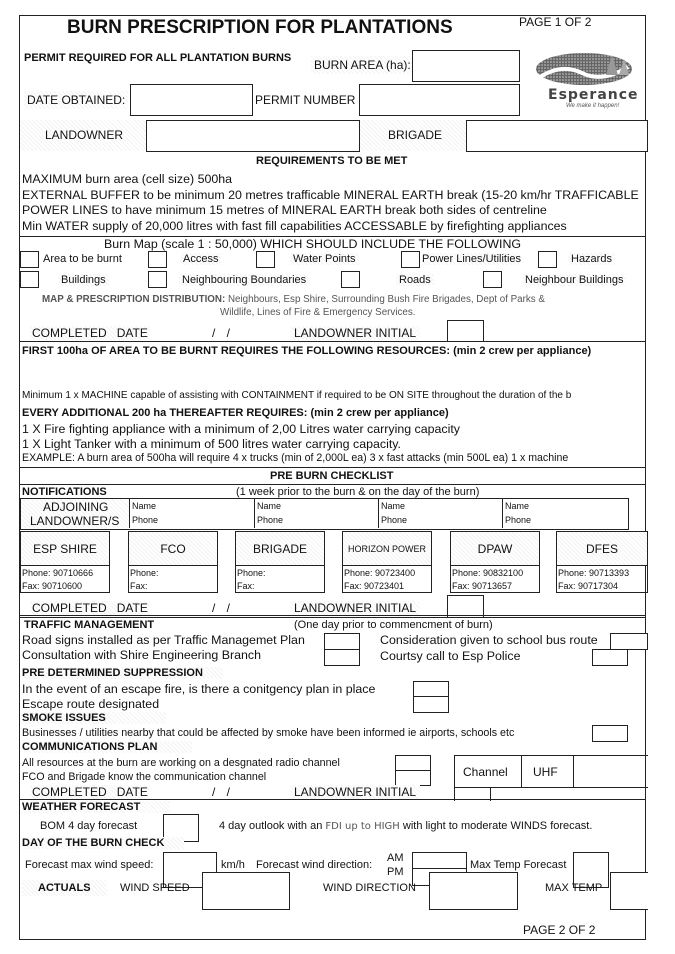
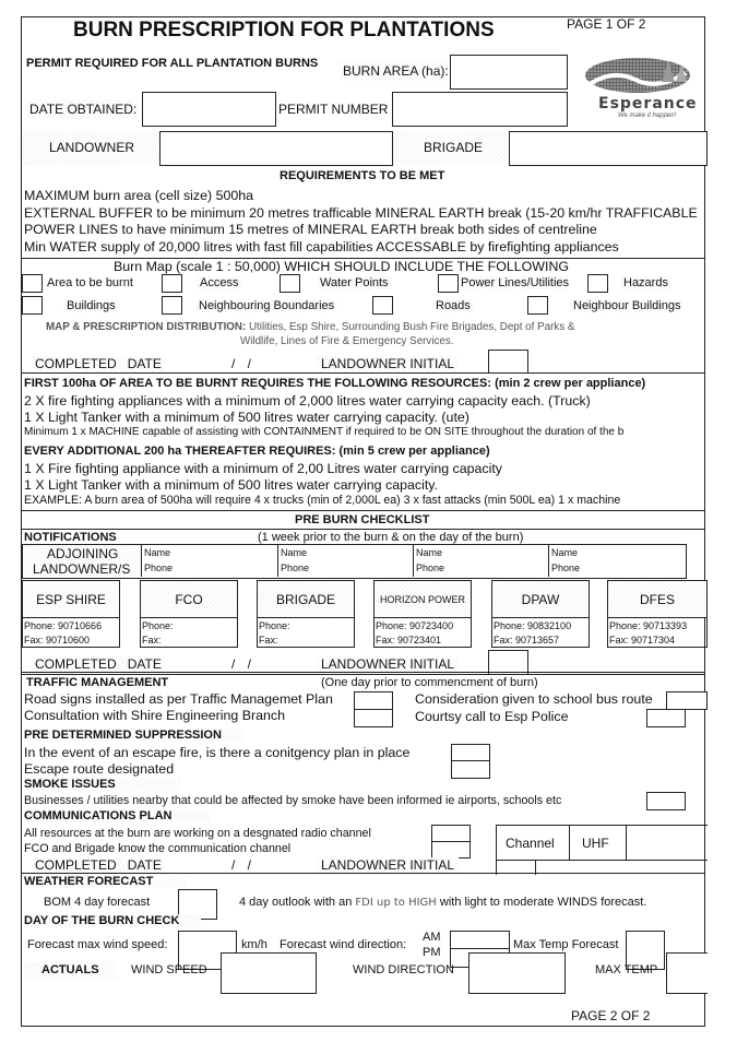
  BURN PRESCRIPTION FOR PLANTATIONS
  PAGE 1 OF 2
  PERMIT REQUIRED FOR ALL PLANTATION BURNS
  BURN AREA (ha):
  Esperance
  DATE OBTAINED:
  PERMIT NUMBER
  LANDOWNER
  BRIGADE
  REQUIREMENTS TO BE MET
  MAXIMUM burn area (cell size) 500ha
  EXTERNAL BUFFER to be minimum 20 metres trafficable MINERAL EARTH break (15-20 km/hr TRAFFICABLE
  POWER LINES to have minimum 15 metres of MINERAL EARTH break both sides of centreline
  Min WATER supply of 20,000 litres with fast fill capabilities ACCESSABLE by firefighting appliances
  Burn Map (scale 1 : 50,000) WHICH SHOULD INCLUDE THE FOLLOWING
  Area to be burnt
  Access
  Water Points
  Power Lines/Utilities
  Hazards
  Buildings
  Neighbouring Boundaries
  Roads
  Neighbour Buildings
- MAP & PRESCRIPTION DISTRIBUTION: Neighbours, Esp Shire, Surrounding Bush Fire Brigades, Dept of Parks &
+ MAP & PRESCRIPTION DISTRIBUTION: Utilities, Esp Shire, Surrounding Bush Fire Brigades, Dept of Parks &
  Wildlife, Lines of Fire & Emergency Services.
  COMPLETED DATE
  / /
  LANDOWNER INITIAL
  FIRST 100ha OF AREA TO BE BURNT REQUIRES THE FOLLOWING RESOURCES: (min 2 crew per appliance)
+ 2 X fire fighting appliances with a minimum of 2,000 litres water carrying capacity each. (Truck)
+ 1 X Light Tanker with a minimum of 500 litres water carrying capacity. (ute)
  Minimum 1 x MACHINE capable of assisting with CONTAINMENT if required to be ON SITE throughout the duration of the b
- EVERY ADDITIONAL 200 ha THEREAFTER REQUIRES: (min 2 crew per appliance)
+ EVERY ADDITIONAL 200 ha THEREAFTER REQUIRES: (min 5 crew per appliance)
  1 X Fire fighting appliance with a minimum of 2,00 Litres water carrying capacity
  1 X Light Tanker with a minimum of 500 litres water carrying capacity.
  EXAMPLE: A burn area of 500ha will require 4 x trucks (min of 2,000L ea) 3 x fast attacks (min 500L ea) 1 x machine
  PRE BURN CHECKLIST
  NOTIFICATIONS
  (1 week prior to the burn & on the day of the burn)
  ADJOINING
  LANDOWNER/S
  Name
  Phone
  Name
  Phone
  Name
  Phone
  Name
  Phone
  ESP SHIRE
  Phone: 90710666
  Fax: 90710600
  FCO
  Phone:
  Fax:
  BRIGADE
  Phone:
  Fax:
  HORIZON POWER
  Phone: 90723400
  Fax: 90723401
  DPAW
  Phone: 90832100
  Fax: 90713657
  DFES
  Phone: 90713393
  Fax: 90717304
  COMPLETED DATE
  / /
  LANDOWNER INITIAL
  TRAFFIC MANAGEMENT
  (One day prior to commencment of burn)
  Road signs installed as per Traffic Managemet Plan
  Consultation with Shire Engineering Branch
  Consideration given to school bus route
  Courtsy call to Esp Police
  PRE DETERMINED SUPPRESSION
  In the event of an escape fire, is there a conitgency plan in place
  Escape route designated
  SMOKE ISSUES
  Businesses / utilities nearby that could be affected by smoke have been informed ie airports, schools etc
  COMMUNICATIONS PLAN
  All resources at the burn are working on a desgnated radio channel
  FCO and Brigade know the communication channel
  Channel
  UHF
  COMPLETED DATE
  / /
  LANDOWNER INITIAL
  WEATHER FORECAST
  BOM 4 day forecast
  4 day outlook with an FDI up to HIGH with light to moderate WINDS forecast.
  DAY OF THE BURN CHECK
  Forecast max wind speed:
  km/h
  Forecast wind direction:
  AM
  PM
  Max Temp Forecast
  ACTUALS
  WIND SPEED
  WIND DIRECTION
  MAX TEMP
  PAGE 2 OF 2
